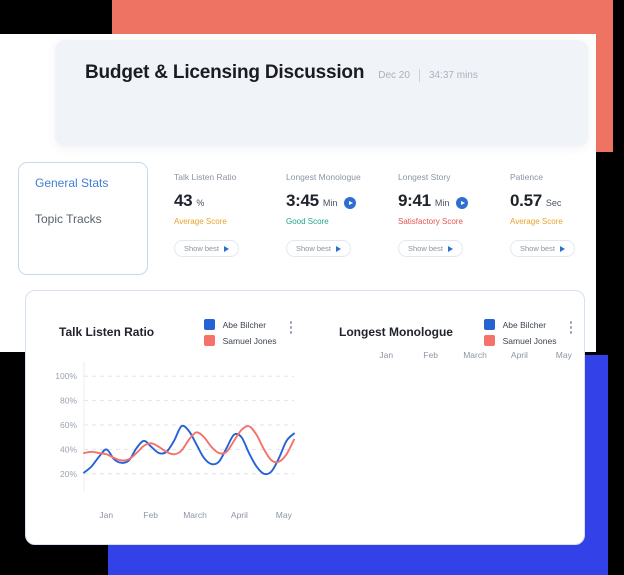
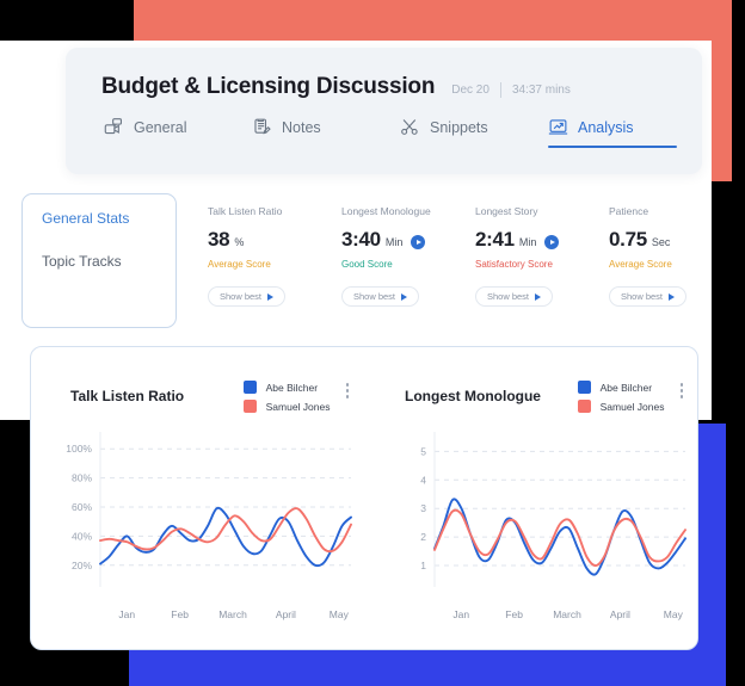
  Budget & Licensing Discussion
  Dec 20
  34:37 mins
+ General
+ Notes
+ Snippets
+ Analysis
  General Stats
  Topic Tracks
  Talk Listen Ratio
- 43
+ 38
  %
  Average Score
  Show best
  Longest Monologue
- 3:45
+ 3:40
  Min
  Good Score
  Show best
  Longest Story
- 9:41
+ 2:41
  Min
  Satisfactory Score
  Show best
  Patience
- 0.57
+ 0.75
  Sec
  Average Score
  Show best
  Talk Listen Ratio
  Abe Bilcher
  Samuel Jones
  20%
  40%
  60%
  80%
  100%
  Jan
  Feb
  March
  April
  May
  Longest Monologue
  Abe Bilcher
  Samuel Jones
+ 1
+ 2
+ 3
+ 4
+ 5
  Jan
  Feb
  March
  April
  May
